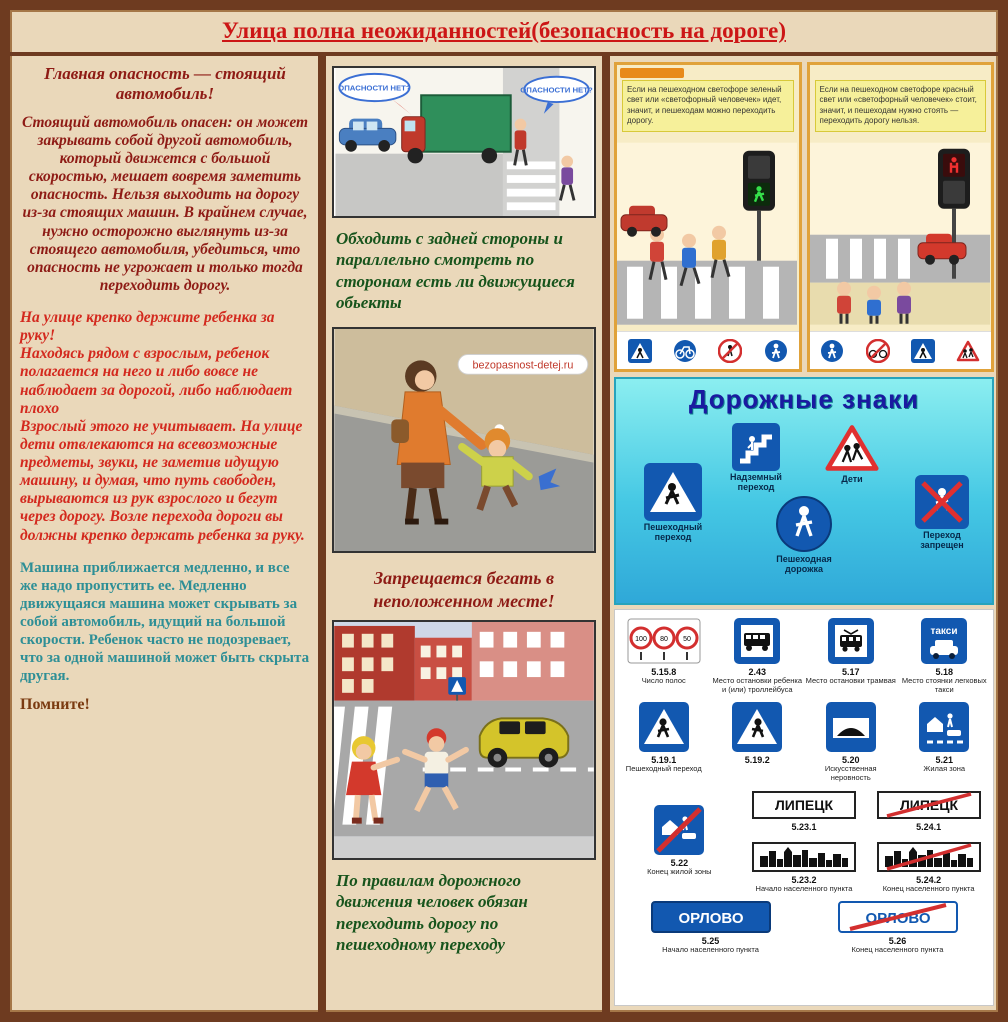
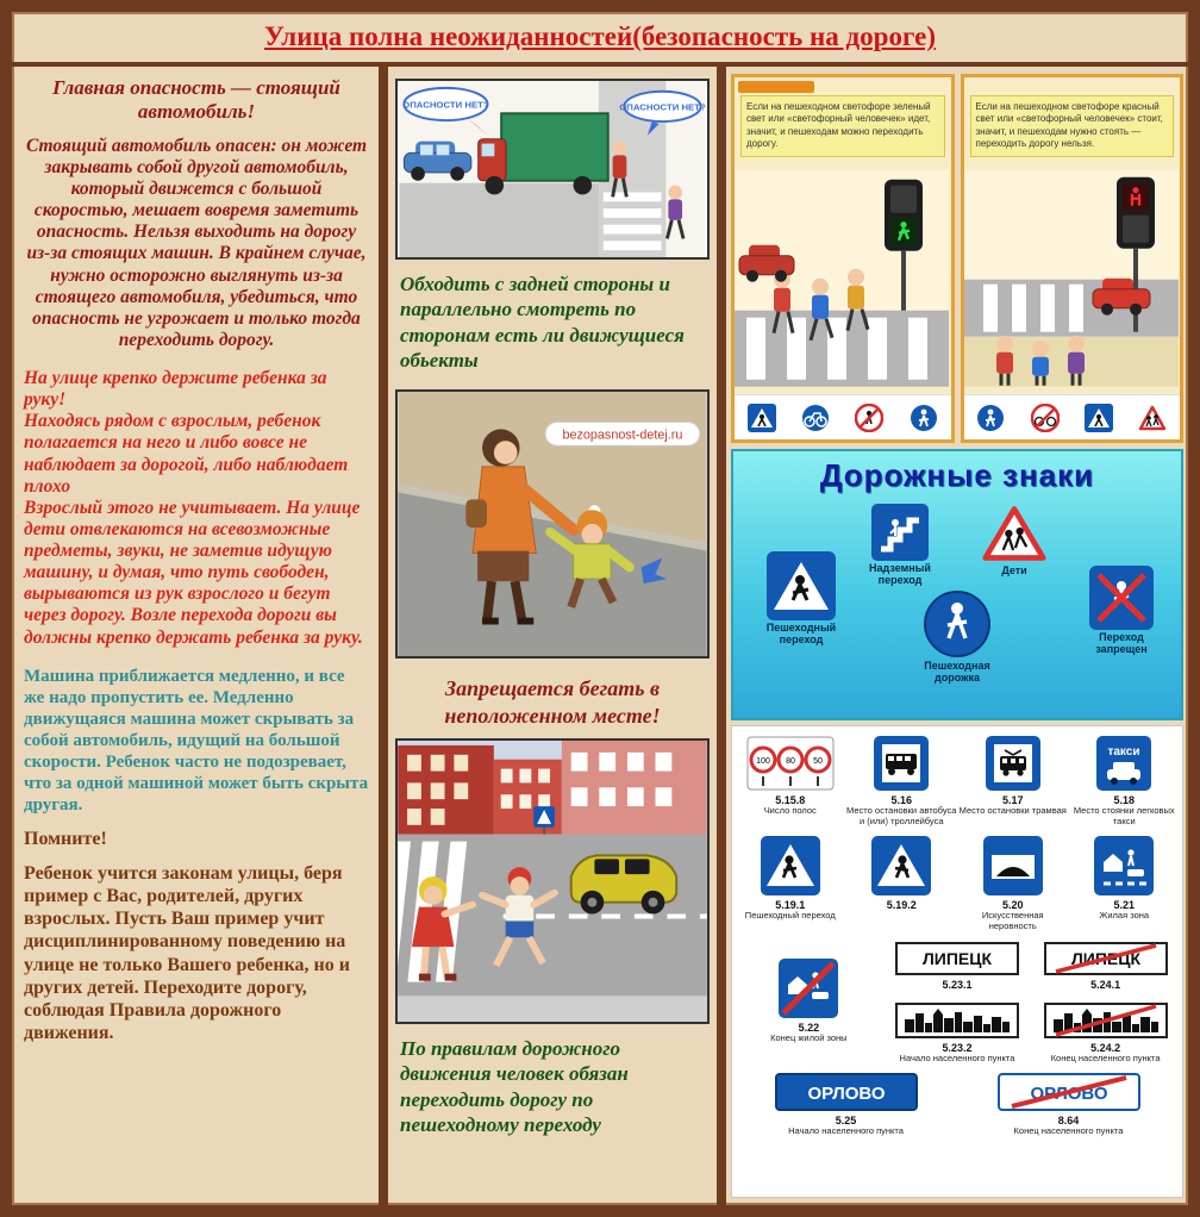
  Улица полна неожиданностей(безопасность на дороге)
  Главная опасность — стоящий автомобиль!
  Стоящий автомобиль опасен: он может закрывать собой другой автомобиль, который движется с большой скоростью, мешает вовремя заметить опасность. Нельзя выходить на дорогу из-за стоящих машин. В крайнем случае, нужно осторожно выглянуть из-за стоящего автомобиля, убедиться, что опасность не угрожает и только тогда переходить дорогу.
  На улице крепко держите ребенка за руку!
  Находясь рядом с взрослым, ребенок полагается на него и либо вовсе не наблюдает за дорогой, либо наблюдает плохо
  Взрослый этого не учитывает. На улице дети отвлекаются на всевозможные предметы, звуки, не заметив идущую машину, и думая, что путь свободен, вырываются из рук взрослого и бегут через дорогу. Возле перехода дороги вы должны крепко держать ребенка за руку.
  Машина приближается медленно, и все же надо пропустить ее. Медленно движущаяся машина может скрывать за собой автомобиль, идущий на большой скорости. Ребенок часто не подозревает, что за одной машиной может быть скрыта другая.
  Помните!
+ Ребенок учится законам улицы, беря пример с Вас, родителей, других взрослых. Пусть Ваш пример учит дисциплинированному поведению на улице не только Вашего ребенка, но и других детей. Переходите дорогу, соблюдая Правила дорожного движения.
  ОПАСНОСТИ НЕТ?
  ОПАСНОСТИ НЕТ?
  Обходить с задней стороны и параллельно смотреть по сторонам есть ли движущиеся обьекты
  bezopasnost-detej.ru
  Запрещается бегать в неположенном месте!
  По правилам дорожного движения человек обязан переходить дорогу по пешеходному переходу
  Если на пешеходном светофоре зеленый свет или «светофорный человечек» идет, значит, и пешеходам можно переходить дорогу.
  Если на пешеходном светофоре красный свет или «светофорный человечек» стоит, значит, и пешеходам нужно стоять — переходить дорогу нельзя.
  Дорожные знаки
  Надземный переход
  Дети
  Пешеходный переход
  Переход запрещен
  Пешеходная дорожка
  5.15.8
  Число полос
- 2.43
+ 5.16
- Место остановки ребенка и (или) троллейбуса
+ Место остановки автобуса и (или) троллейбуса
  5.17
  Место остановки трамвая
  такси
  5.18
  Место стоянки легковых такси
  5.19.1
  Пешеходный переход
  5.19.2
  5.20
  Искусственная неровность
  5.21
  Жилая зона
  5.22
  Конец жилой зоны
  ЛИПЕЦК
  5.23.1
  5.23.2
  Начало населенного пункта
  5.24.1
  5.24.2
  Конец населенного пункта
  ОРЛОВО
  5.25
  Начало населенного пункта
  ОРОВО
- 5.26
+ 8.64
  Конец населенного пункта
